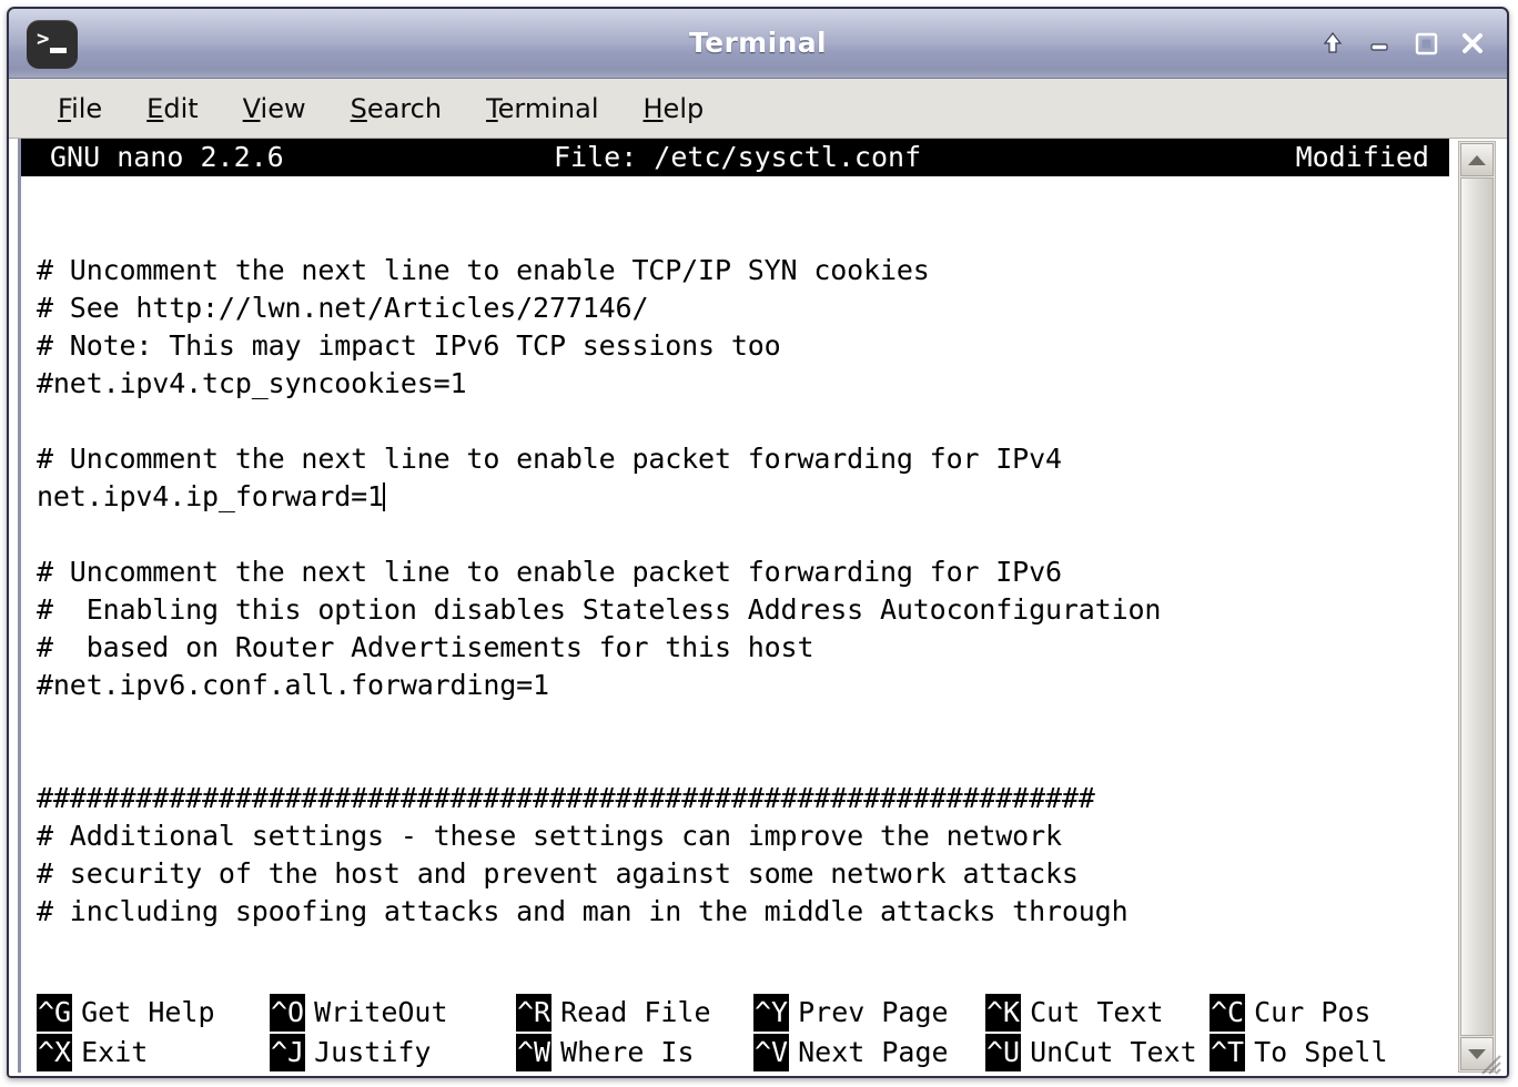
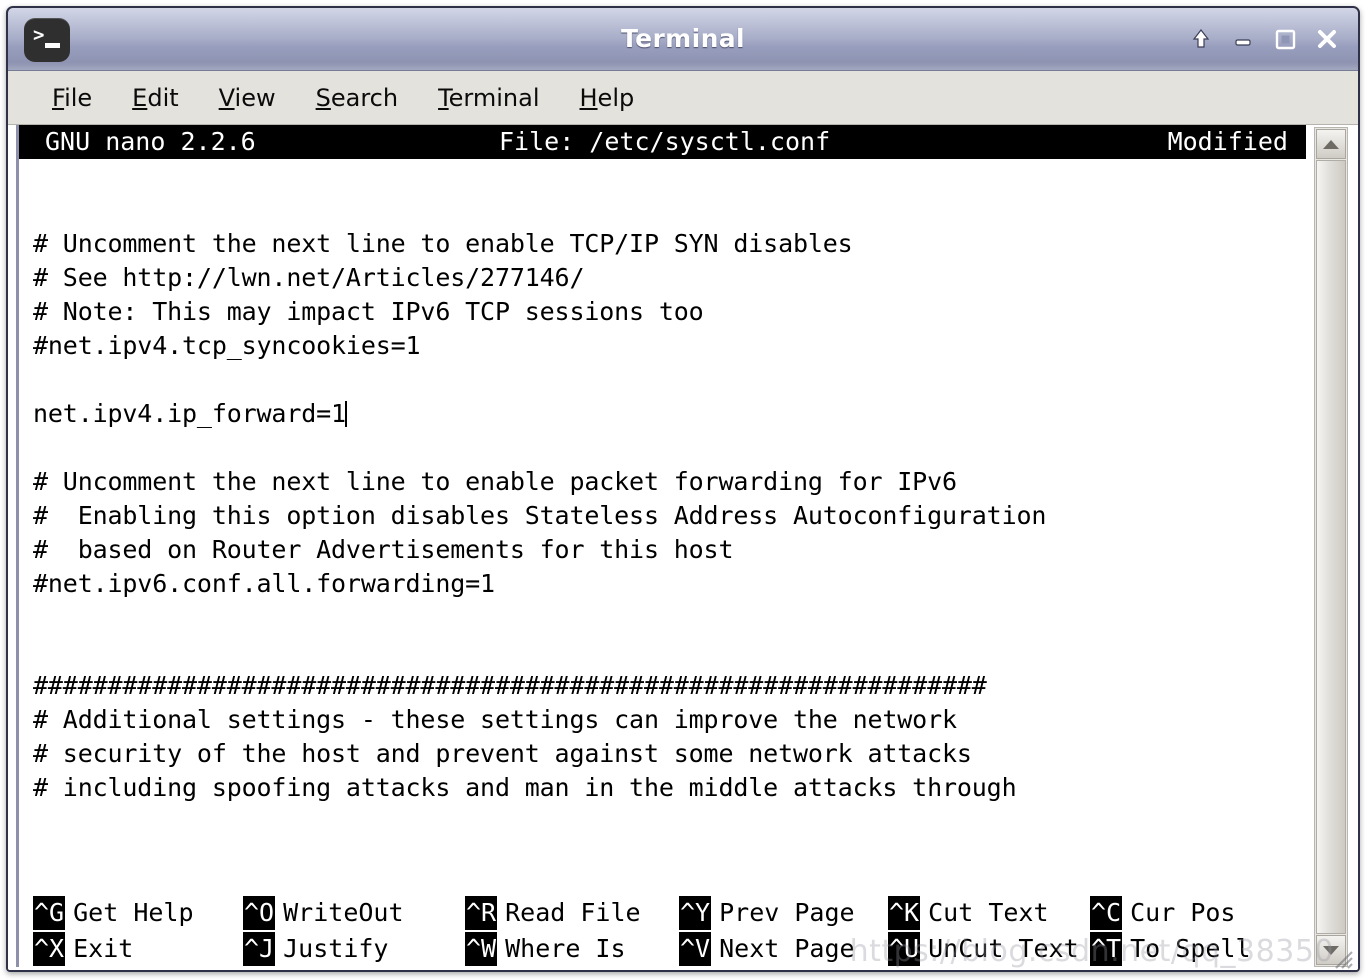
  >
  Terminal
  File
  Edit
  View
  Search
  Terminal
  Help
  GNU nano 2.2.6
  File: /etc/sysctl.conf
  Modified
- # Uncomment the next line to enable TCP/IP SYN cookies
+ # Uncomment the next line to enable TCP/IP SYN disables
  # See http://lwn.net/Articles/277146/
  # Note: This may impact IPv6 TCP sessions too
  #net.ipv4.tcp_syncookies=1
- # Uncomment the next line to enable packet forwarding for IPv4
  net.ipv4.ip_forward=1
  # Uncomment the next line to enable packet forwarding for IPv6
  # Enabling this option disables Stateless Address Autoconfiguration
  # based on Router Advertisements for this host
  #net.ipv6.conf.all.forwarding=1
  ################################################################
  # Additional settings - these settings can improve the network
  # security of the host and prevent against some network attacks
  # including spoofing attacks and man in the middle attacks through
  ^G
  Get Help
  ^O
  WriteOut
  ^R
  Read File
  ^Y
  Prev Page
  ^K
  Cut Text
  ^C
  Cur Pos
  ^X
  Exit
  ^J
  Justify
  ^W
  Where Is
  ^V
  Next Page
  ^U
  UnCut Text
  ^T
  To Spell
+ https://blog.csdn.net/qq_38350
